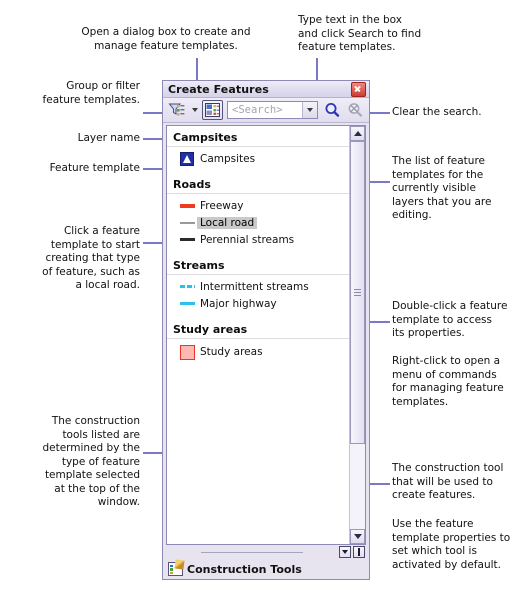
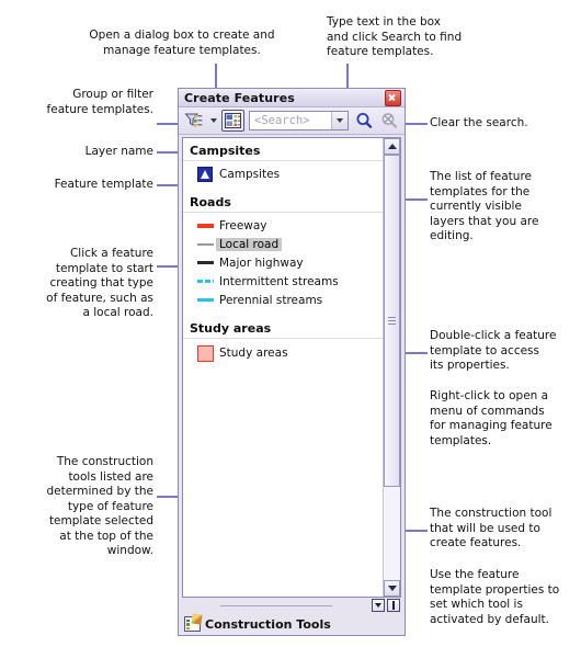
  Open a dialog box to create and
  manage feature templates.
  Type text in the box
  and click Search to find
  feature templates.
  Group or filter
  feature templates.
  Layer name
  Feature template
  Click a feature
  template to start
  creating that type
  of feature, such as
  a local road.
  The construction
  tools listed are
  determined by the
  type of feature
  template selected
  at the top of the
  window.
  Clear the search.
  The list of feature
  templates for the
  currently visible
  layers that you are
  editing.
  Double-click a feature
  template to access
  its properties.
  Right-click to open a
  menu of commands
  for managing feature
  templates.
  The construction tool
  that will be used to
  create features.
  Use the feature
  template properties to
  set which tool is
  activated by default.
  Create Features
  <Search>
  Campsites
  Campsites
  Roads
  Freeway
  Local road
- Perennial streams
+ Major highway
- Streams
  Intermittent streams
- Major highway
+ Perennial streams
  Study areas
  Study areas
  Construction Tools
